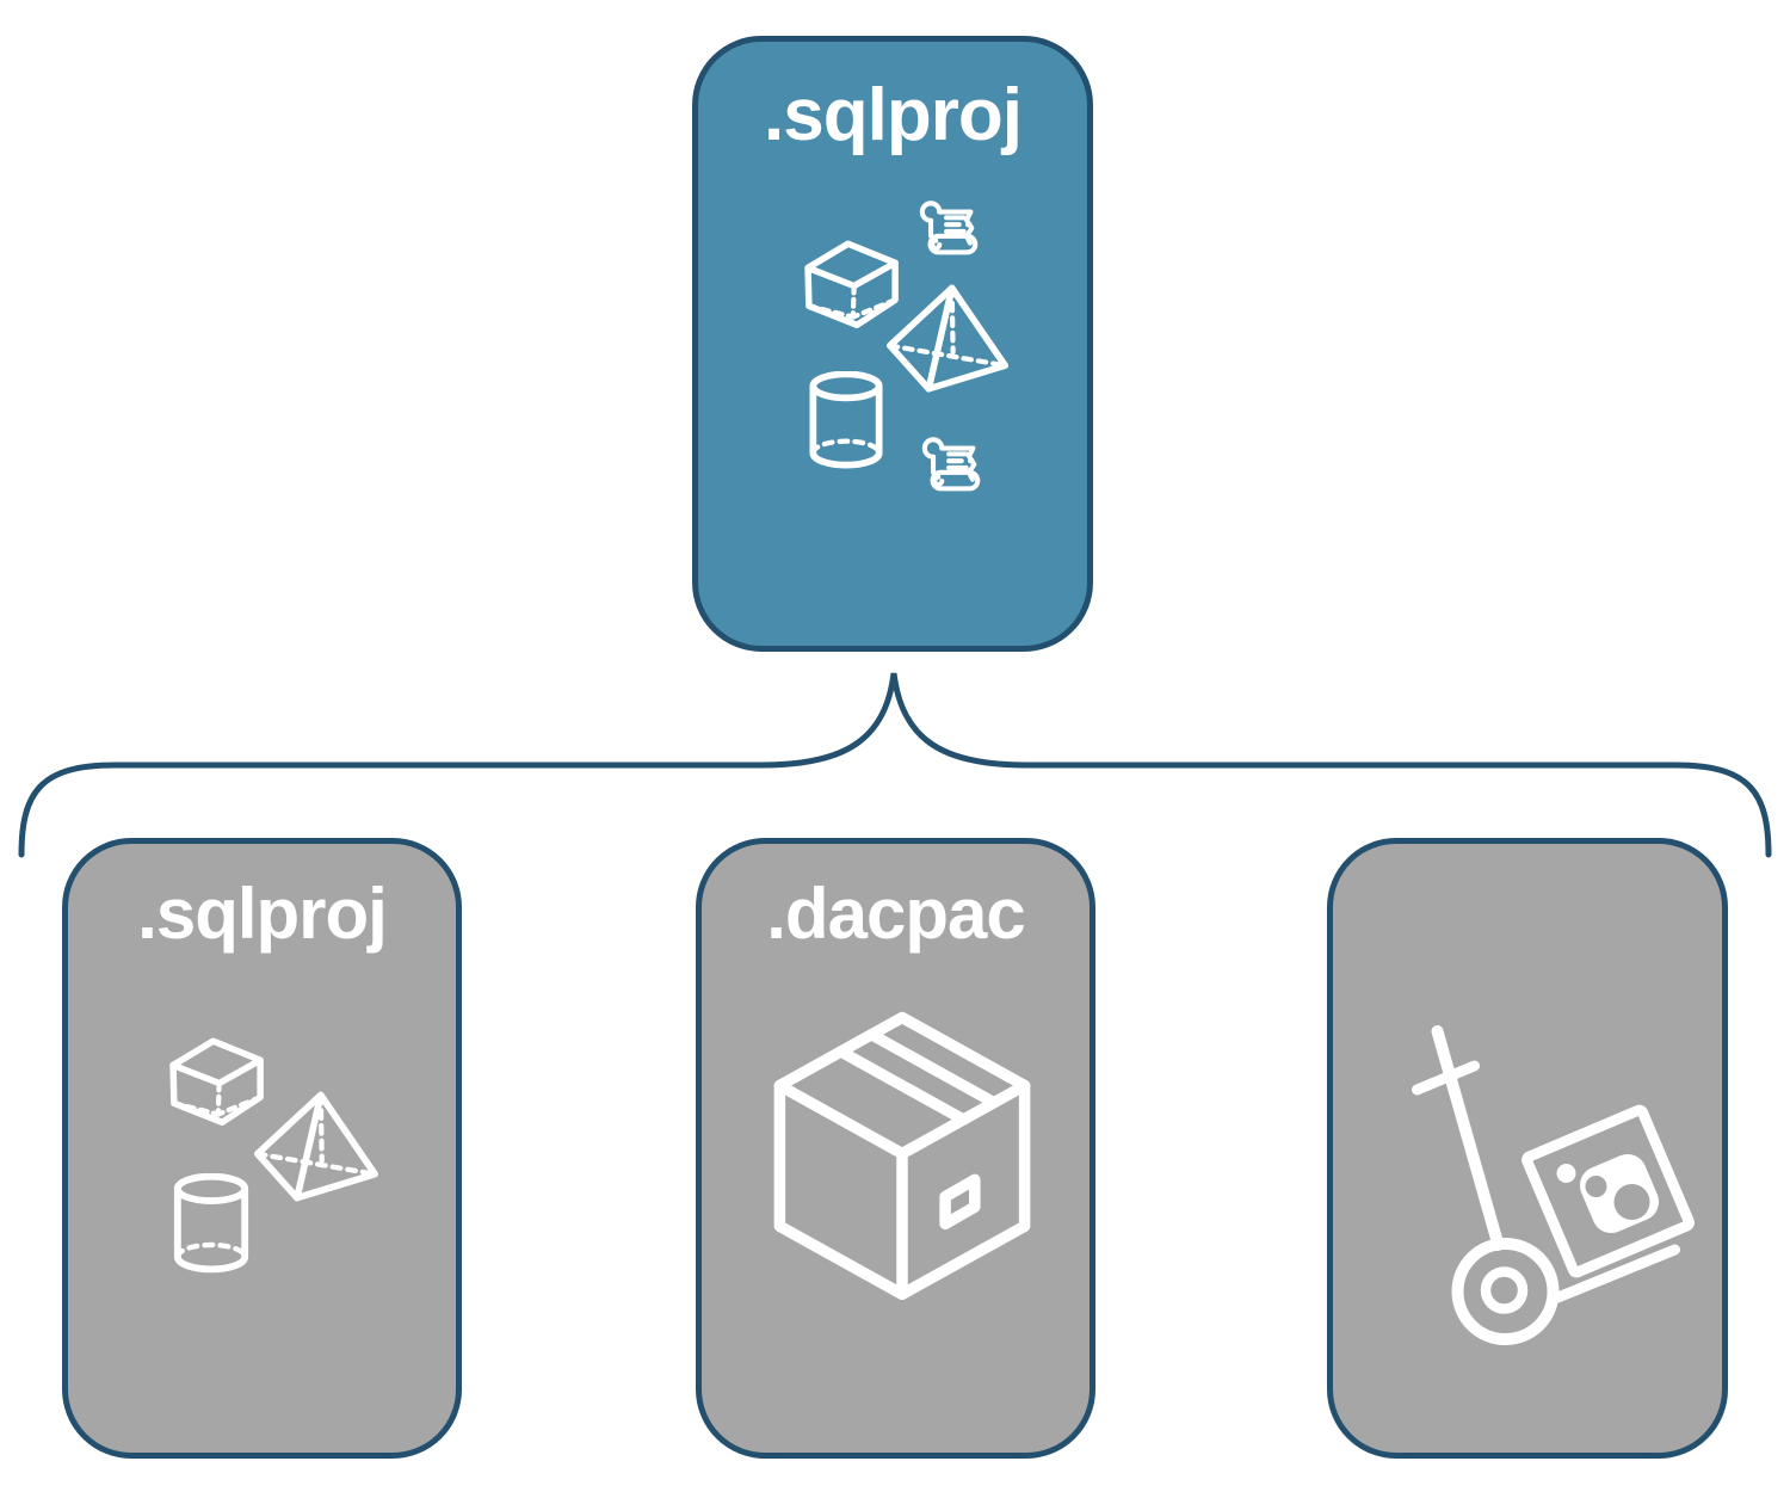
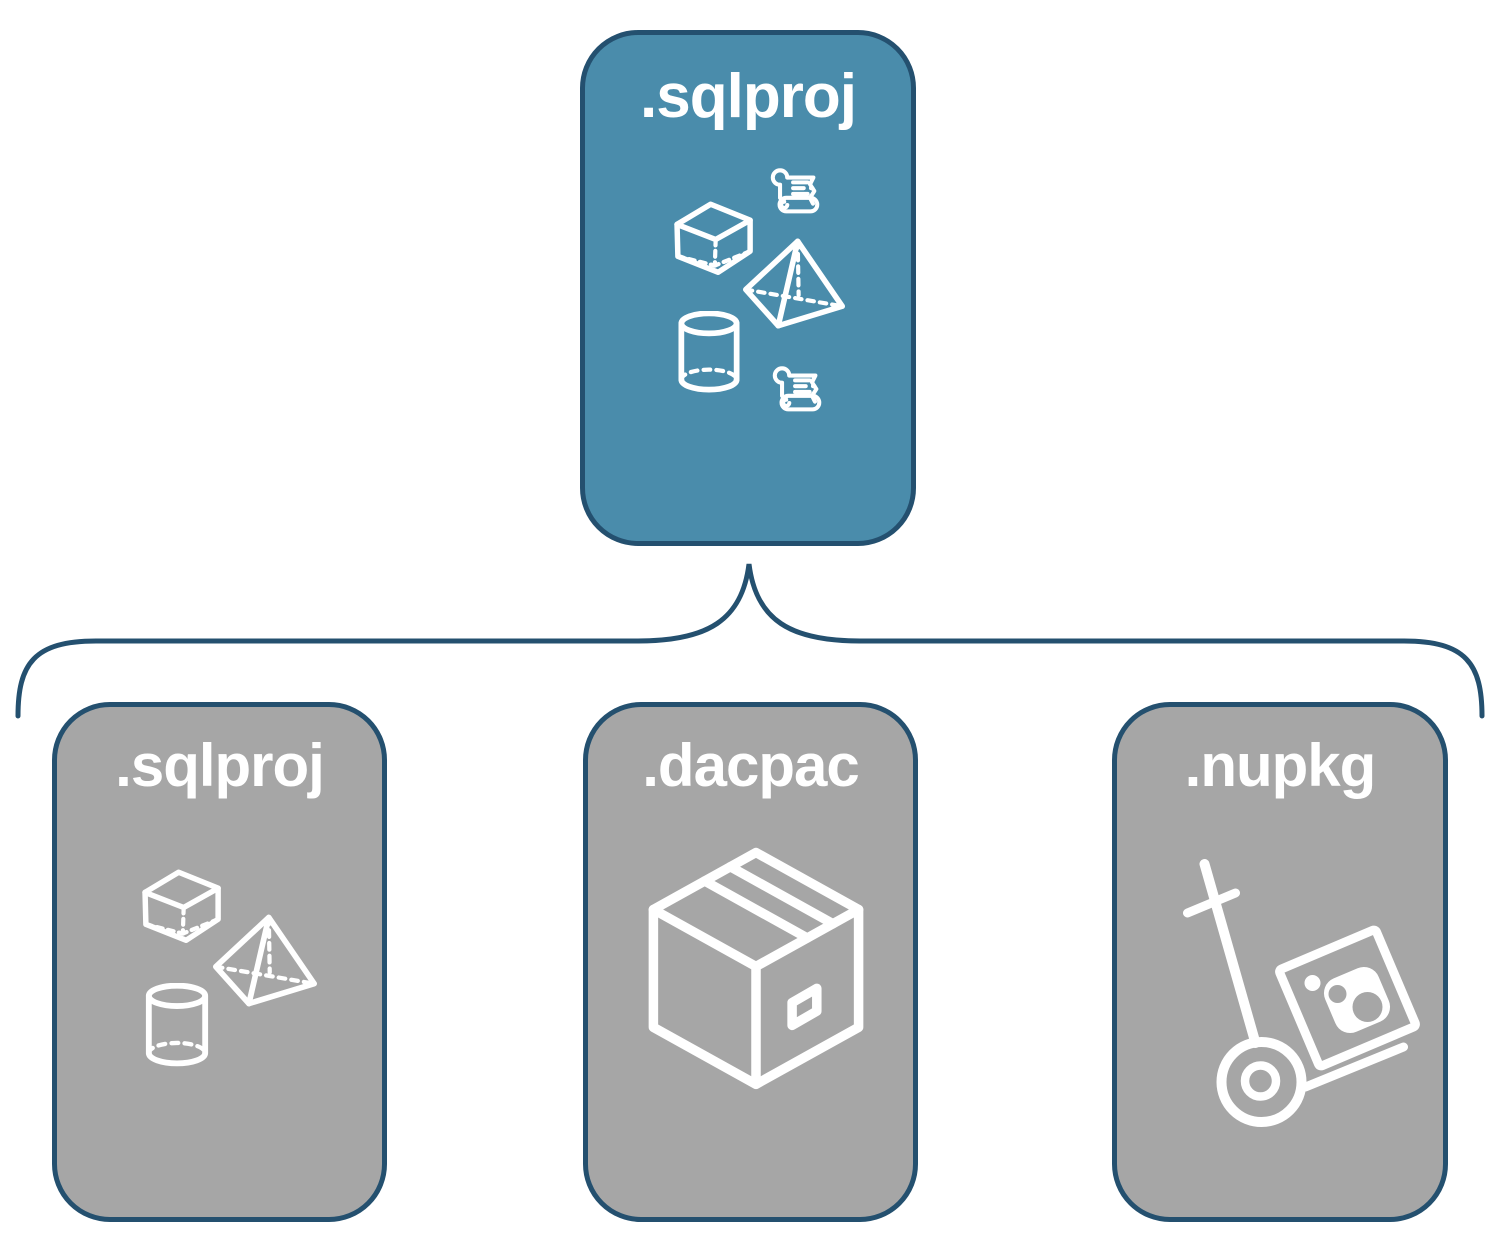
  .sqlproj
  .sqlproj
  .dacpac
+ .nupkg
